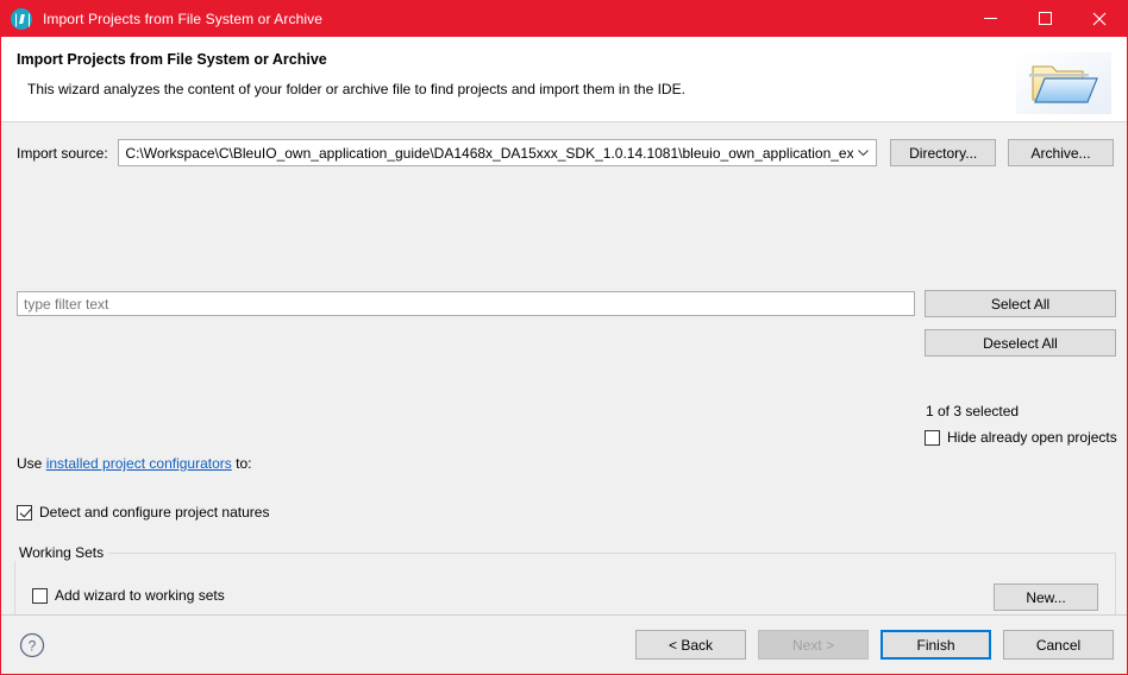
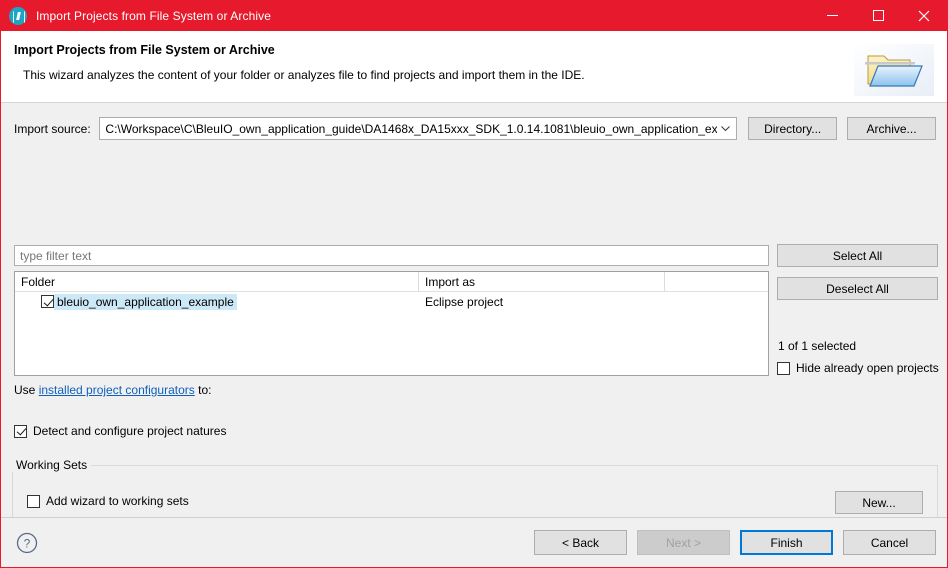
  Import Projects from File System or Archive
  Import Projects from File System or Archive
- This wizard analyzes the content of your folder or archive file to find projects and import them in the IDE.
+ This wizard analyzes the content of your folder or analyzes file to find projects and import them in the IDE.
  Import source:
  C:\Workspace\C\BleuIO_own_application_guide\DA1468x_DA15xxx_SDK_1.0.14.1081\bleuio_own_application_ex
  Directory...
  Archive...
  type filter text
  Select All
  Deselect All
+ Folder
+ Import as
+ bleuio_own_application_example
+ Eclipse project
- 1 of 3 selected
+ 1 of 1 selected
  Hide already open projects
  Use installed project configurators to:
  Detect and configure project natures
  Working Sets
  Add wizard to working sets
  New...
  ?
  < Back
  Next >
  Finish
  Cancel
